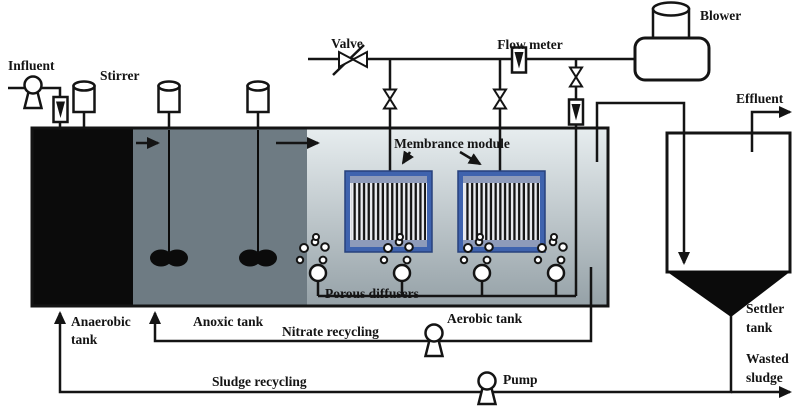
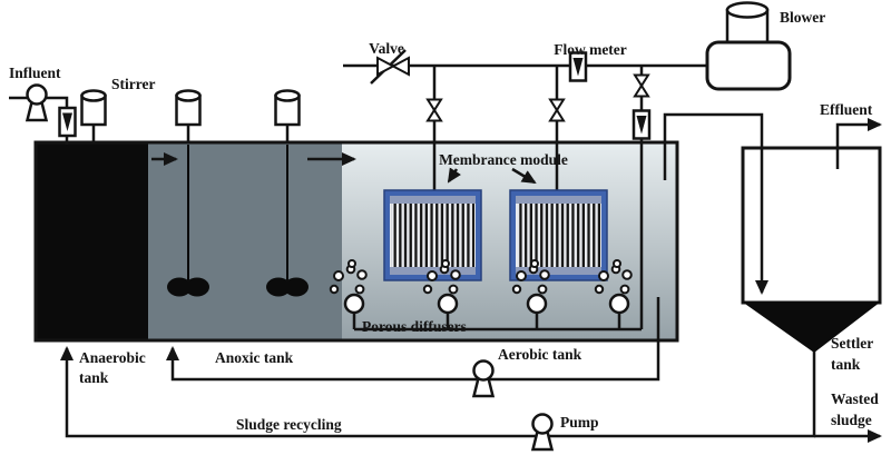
  Influent
  Stirrer
  Valve
  Flow meter
  Blower
  Effluent
  Membrance module
  Porous diffusers
  Anaerobic
  tank
  Anoxic tank
  Aerobic tank
- Nitrate recycling
  Sludge recycling
  Pump
  Settler
  tank
  Wasted
  sludge
